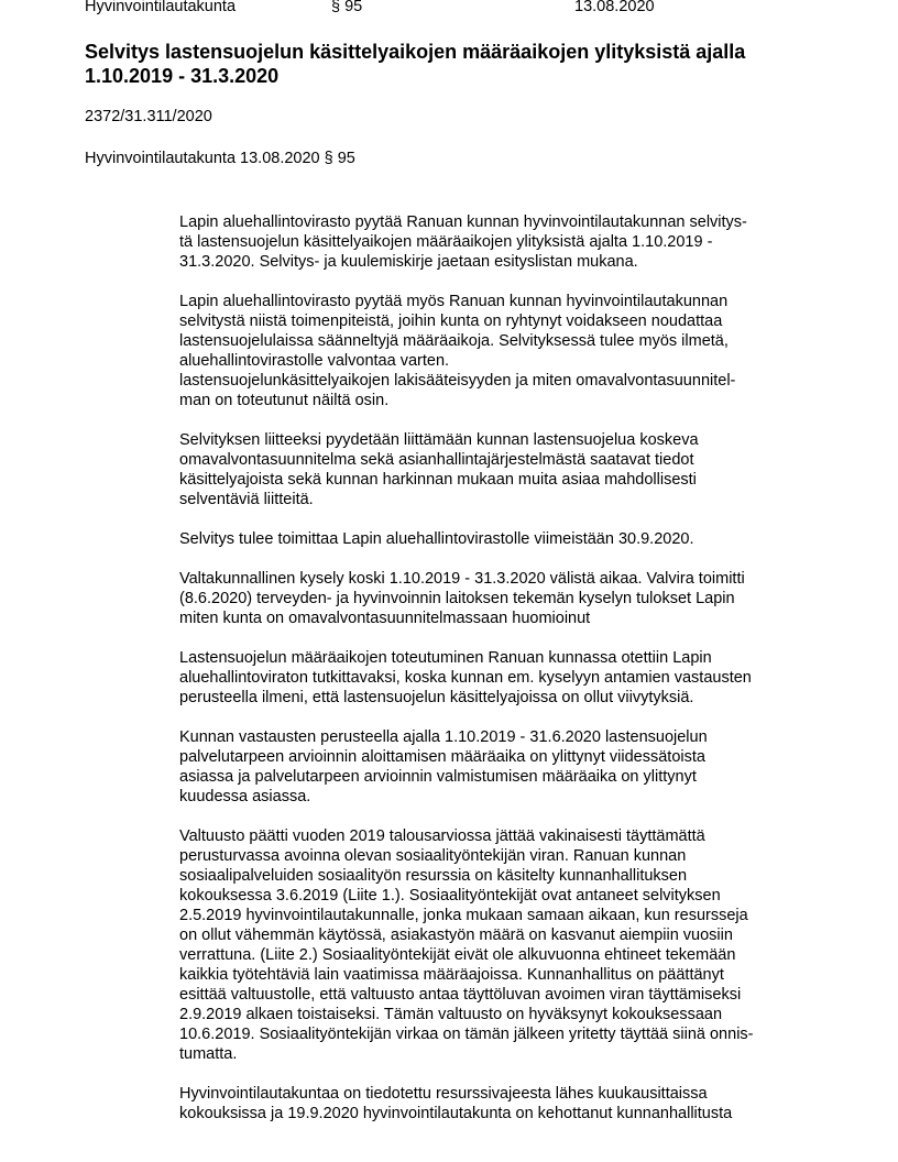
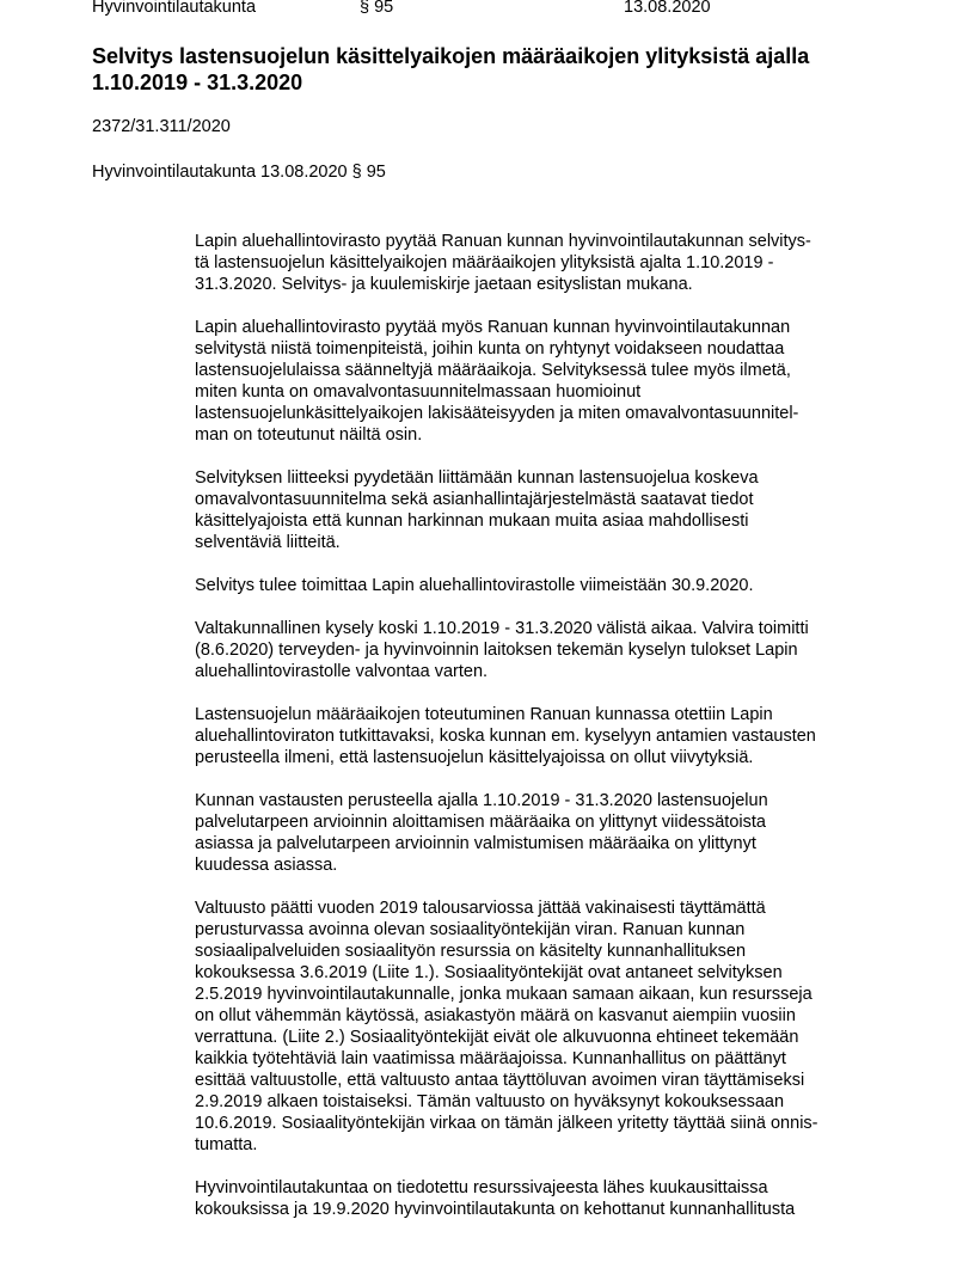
  Hyvinvointilautakunta
  § 95
  13.08.2020
  Selvitys lastensuojelun käsittelyaikojen määräaikojen ylityksistä ajalla
  1.10.2019 - 31.3.2020
  2372/31.311/2020
  Hyvinvointilautakunta 13.08.2020 § 95
  Lapin aluehallintovirasto pyytää Ranuan kunnan hyvinvointilautakunnan selvitys-
  tä lastensuojelun käsittelyaikojen määräaikojen ylityksistä ajalta 1.10.2019 -
  31.3.2020. Selvitys- ja kuulemiskirje jaetaan esityslistan mukana.
  Lapin aluehallintovirasto pyytää myös Ranuan kunnan hyvinvointilautakunnan
  selvitystä niistä toimenpiteistä, joihin kunta on ryhtynyt voidakseen noudattaa
  lastensuojelulaissa säänneltyjä määräaikoja. Selvityksessä tulee myös ilmetä,
- aluehallintovirastolle valvontaa varten.
+ miten kunta on omavalvontasuunnitelmassaan huomioinut
  lastensuojelunkäsittelyaikojen lakisääteisyyden ja miten omavalvontasuunnitel-
  man on toteutunut näiltä osin.
  Selvityksen liitteeksi pyydetään liittämään kunnan lastensuojelua koskeva
  omavalvontasuunnitelma sekä asianhallintajärjestelmästä saatavat tiedot
- käsittelyajoista sekä kunnan harkinnan mukaan muita asiaa mahdollisesti
+ käsittelyajoista että kunnan harkinnan mukaan muita asiaa mahdollisesti
  selventäviä liitteitä.
  Selvitys tulee toimittaa Lapin aluehallintovirastolle viimeistään 30.9.2020.
  Valtakunnallinen kysely koski 1.10.2019 - 31.3.2020 välistä aikaa. Valvira toimitti
  (8.6.2020) terveyden- ja hyvinvoinnin laitoksen tekemän kyselyn tulokset Lapin
- miten kunta on omavalvontasuunnitelmassaan huomioinut
+ aluehallintovirastolle valvontaa varten.
  Lastensuojelun määräaikojen toteutuminen Ranuan kunnassa otettiin Lapin
  aluehallintoviraton tutkittavaksi, koska kunnan em. kyselyyn antamien vastausten
  perusteella ilmeni, että lastensuojelun käsittelyajoissa on ollut viivytyksiä.
- Kunnan vastausten perusteella ajalla 1.10.2019 - 31.6.2020 lastensuojelun
+ Kunnan vastausten perusteella ajalla 1.10.2019 - 31.3.2020 lastensuojelun
  palvelutarpeen arvioinnin aloittamisen määräaika on ylittynyt viidessätoista
  asiassa ja palvelutarpeen arvioinnin valmistumisen määräaika on ylittynyt
  kuudessa asiassa.
  Valtuusto päätti vuoden 2019 talousarviossa jättää vakinaisesti täyttämättä
  perusturvassa avoinna olevan sosiaalityöntekijän viran. Ranuan kunnan
  sosiaalipalveluiden sosiaalityön resurssia on käsitelty kunnanhallituksen
  kokouksessa 3.6.2019 (Liite 1.). Sosiaalityöntekijät ovat antaneet selvityksen
  2.5.2019 hyvinvointilautakunnalle, jonka mukaan samaan aikaan, kun resursseja
  on ollut vähemmän käytössä, asiakastyön määrä on kasvanut aiempiin vuosiin
  verrattuna. (Liite 2.) Sosiaalityöntekijät eivät ole alkuvuonna ehtineet tekemään
  kaikkia työtehtäviä lain vaatimissa määräajoissa. Kunnanhallitus on päättänyt
  esittää valtuustolle, että valtuusto antaa täyttöluvan avoimen viran täyttämiseksi
  2.9.2019 alkaen toistaiseksi. Tämän valtuusto on hyväksynyt kokouksessaan
  10.6.2019. Sosiaalityöntekijän virkaa on tämän jälkeen yritetty täyttää siinä onnis-
  tumatta.
  Hyvinvointilautakuntaa on tiedotettu resurssivajeesta lähes kuukausittaissa
  kokouksissa ja 19.9.2020 hyvinvointilautakunta on kehottanut kunnanhallitusta
